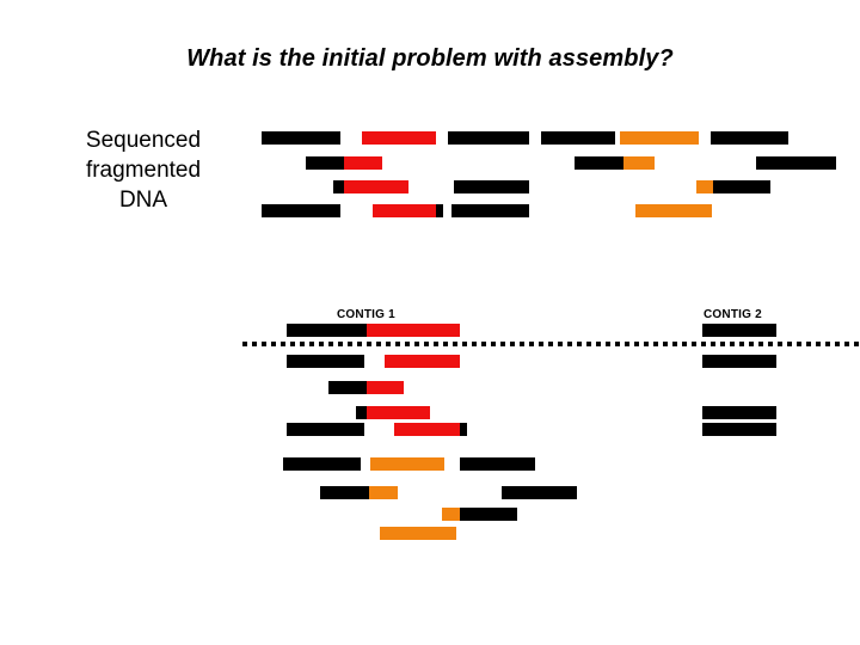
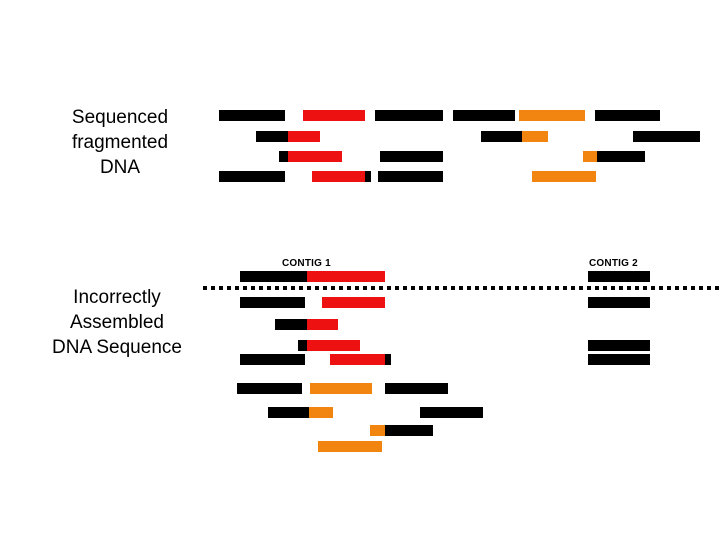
- What is the initial problem with assembly?
  Sequenced
  fragmented
  DNA
+ Incorrectly
+ Assembled
+ DNA Sequence
  CONTIG 1
  CONTIG 2
